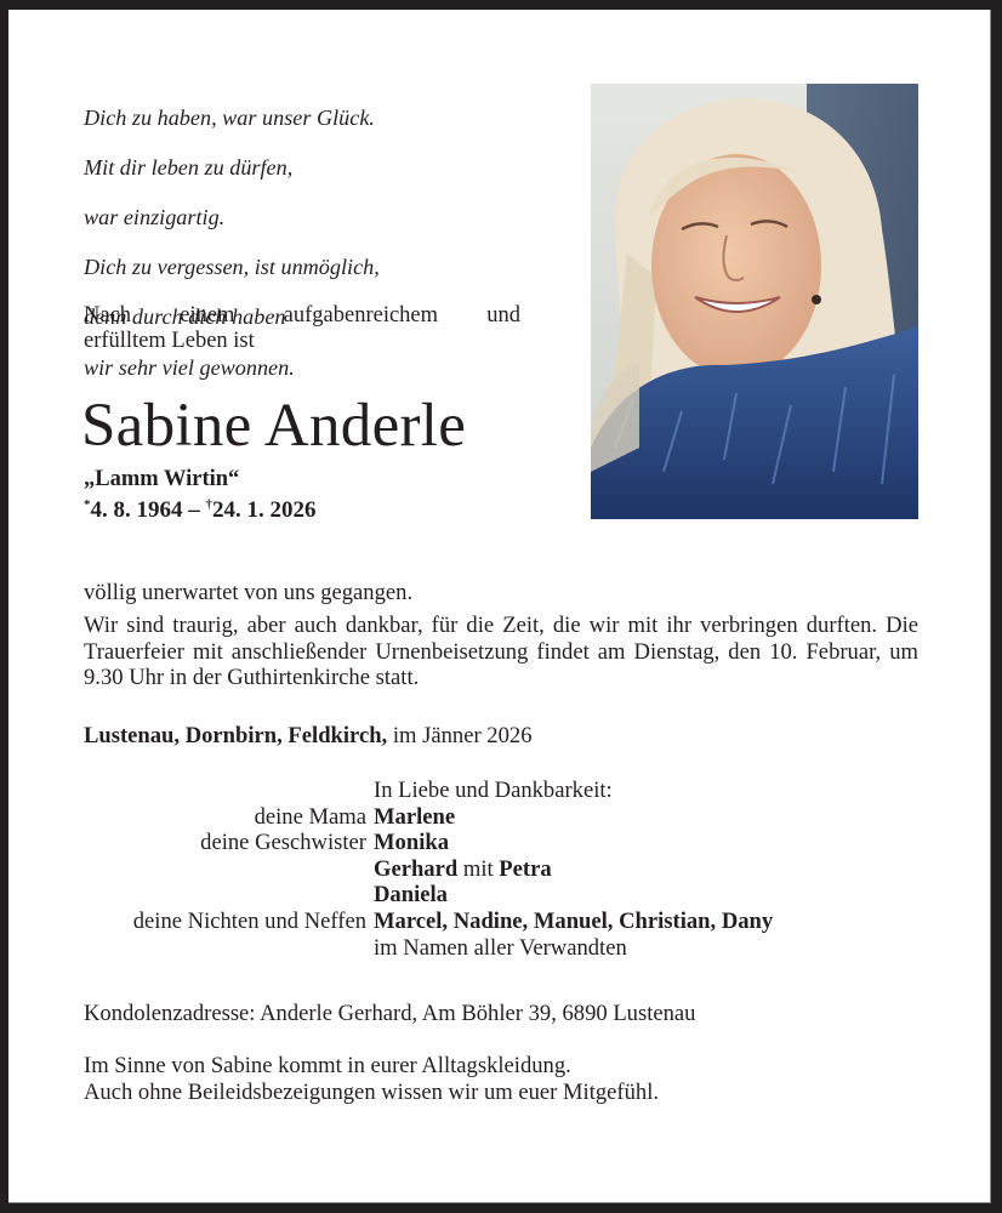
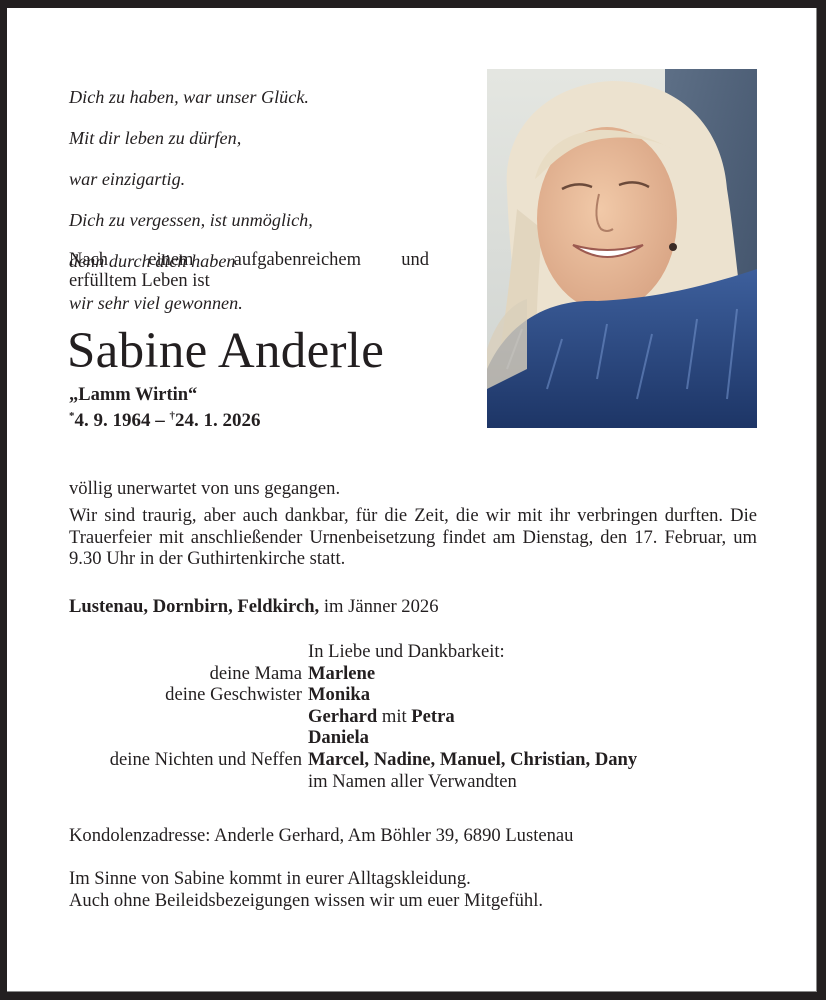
  Dich zu haben, war unser Glück.
  Mit dir leben zu dürfen,
  war einzigartig.
  Dich zu vergessen, ist unmöglich,
  denn durch dich haben
  wir sehr viel gewonnen.
  Nach einem aufgabenreichem und
  erfülltem Leben ist
  Sabine Anderle
  „Lamm Wirtin“
- *4. 8. 1964 – †24. 1. 2026
+ *4. 9. 1964 – †24. 1. 2026
  völlig unerwartet von uns gegangen.
- Wir sind traurig, aber auch dankbar, für die Zeit, die wir mit ihr verbringen durften. Die Trauerfeier mit anschließender Urnenbeisetzung findet am Dienstag, den 10. Februar, um 9.30 Uhr in der Guthirtenkirche statt.
+ Wir sind traurig, aber auch dankbar, für die Zeit, die wir mit ihr verbringen durften. Die Trauerfeier mit anschließender Urnenbeisetzung findet am Dienstag, den 17. Februar, um 9.30 Uhr in der Guthirtenkirche statt.
  Lustenau, Dornbirn, Feldkirch, im Jänner 2026
  In Liebe und Dankbarkeit:
  deine Mama
  Marlene
  deine Geschwister
  Monika
  Gerhard mit Petra
  Daniela
  deine Nichten und Neffen
  Marcel, Nadine, Manuel, Christian, Dany
  im Namen aller Verwandten
  Kondolenzadresse: Anderle Gerhard, Am Böhler 39, 6890 Lustenau
  Im Sinne von Sabine kommt in eurer Alltagskleidung.
  Auch ohne Beileidsbezeigungen wissen wir um euer Mitgefühl.
